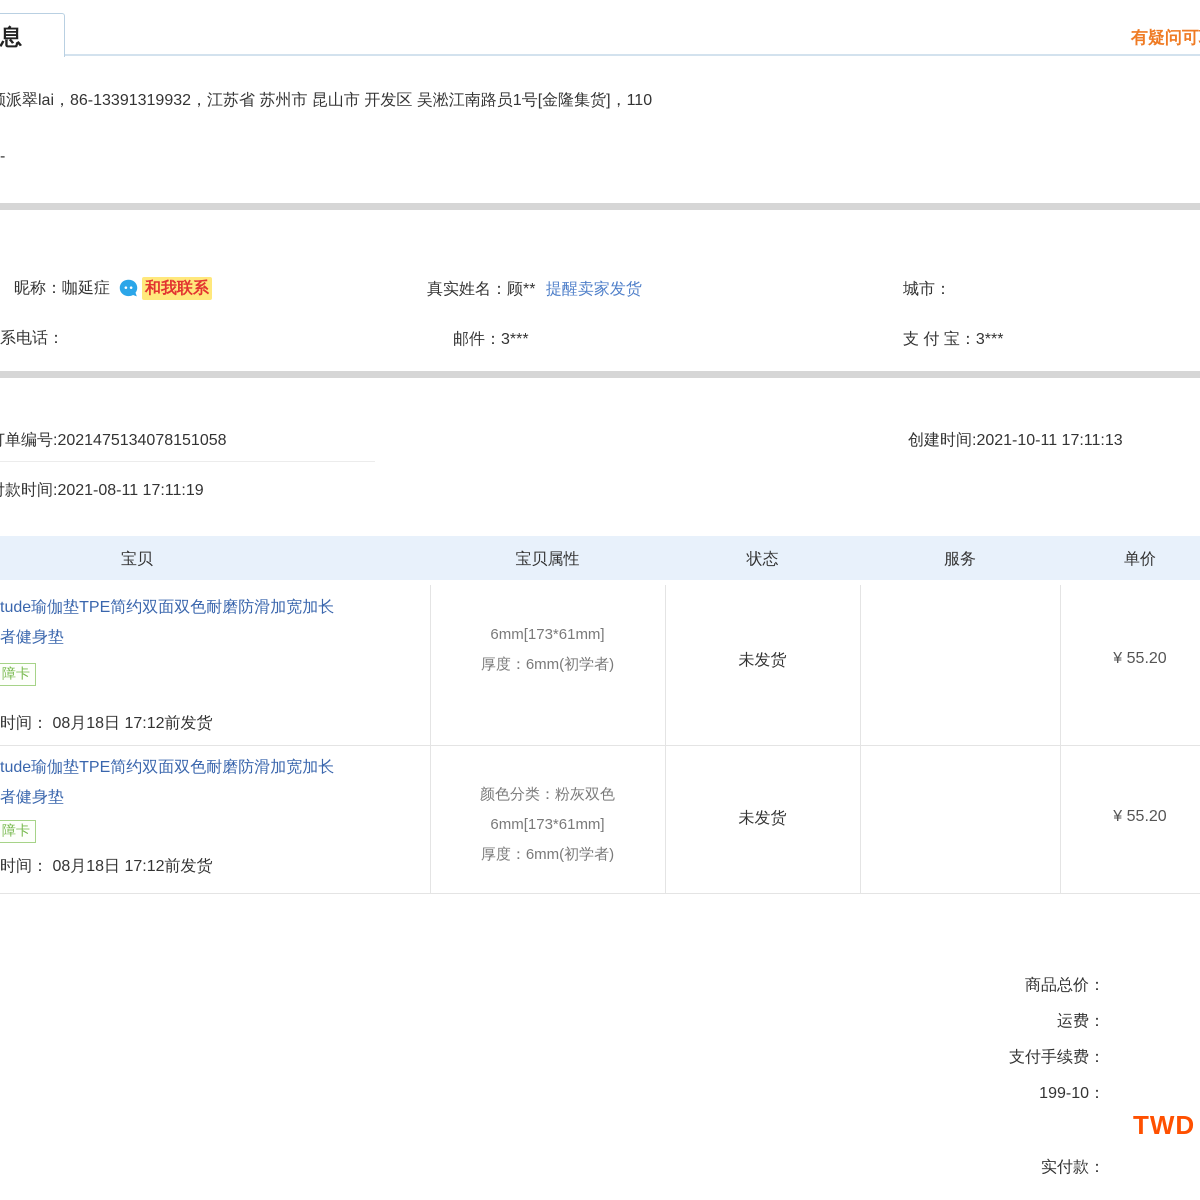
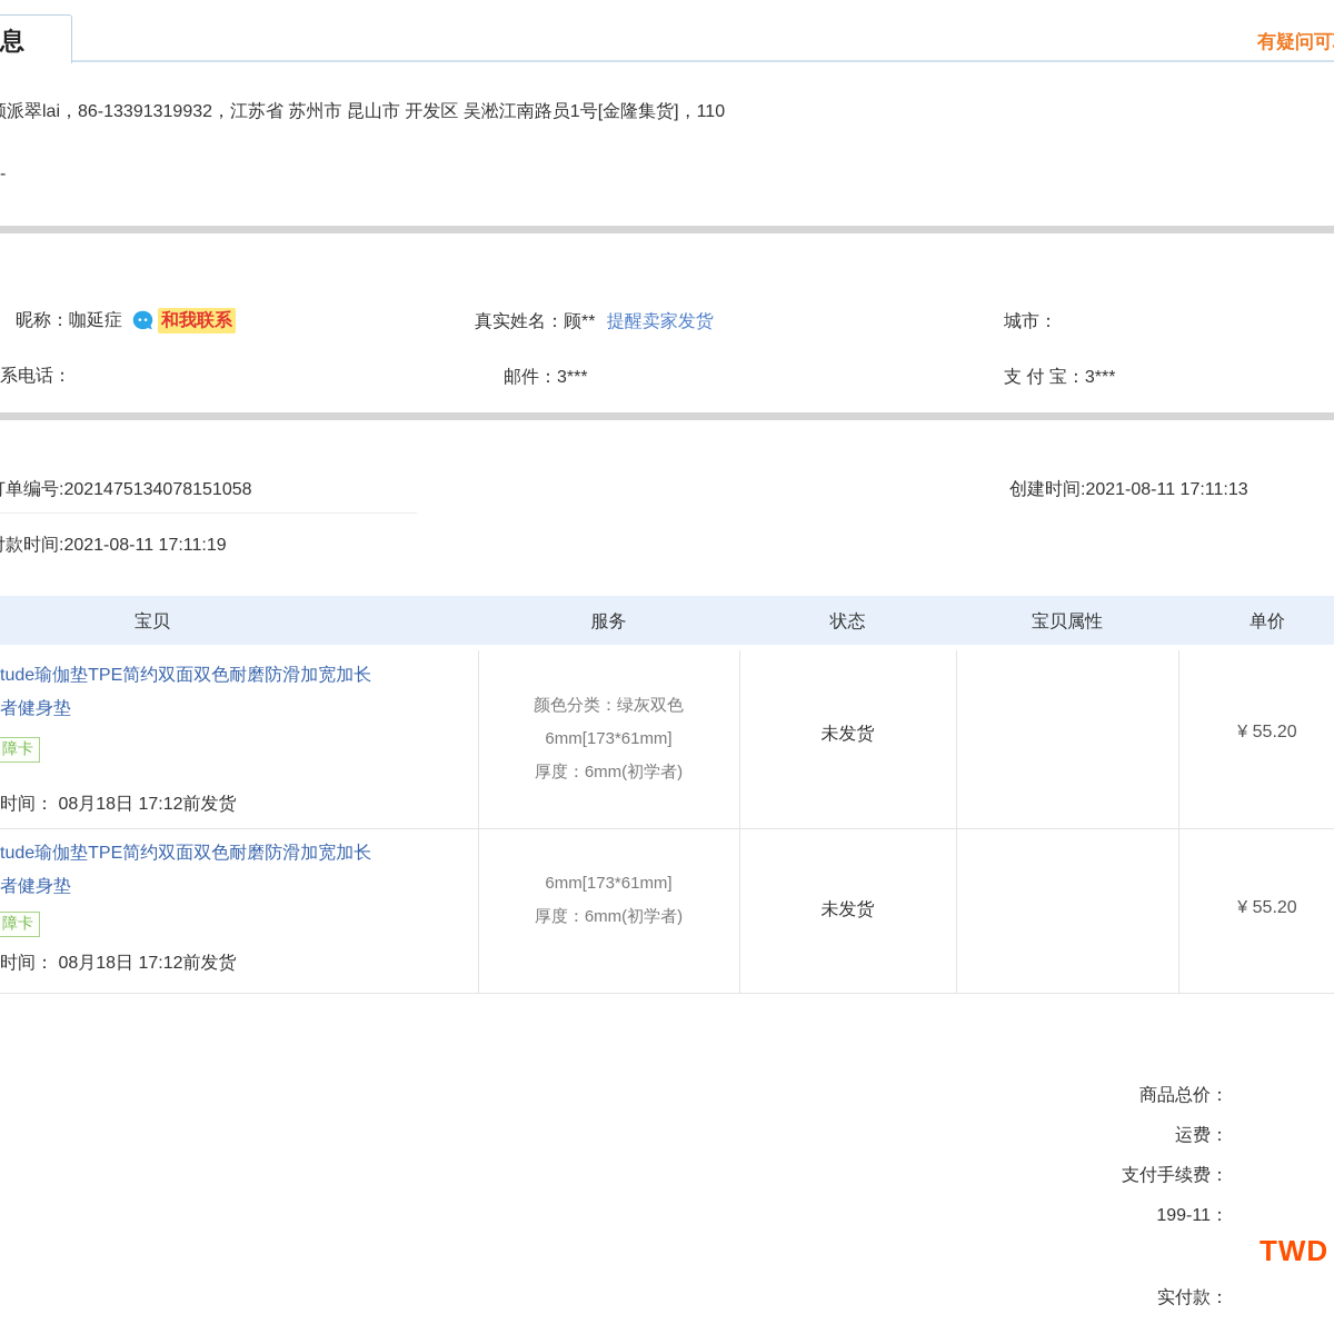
  息
  有疑问可
  派翠lai，86-13391319932，江苏省 苏州市 昆山市 开发区 吴淞江南路员1号[金隆集货]，110
  -
  昵称：
  咖延症
  和我联系
  真实姓名：顾** 提醒卖家发货
  城市：
  系电话：
  邮件：3***
  支 付 宝：3***
  单编号:2021475134078151058
- 创建时间:2021-10-11 17:11:13
+ 创建时间:2021-08-11 17:11:13
  款时间:2021-08-11 17:11:19
  宝贝
- 宝贝属性
+ 服务
  状态
- 服务
+ 宝贝属性
  单价
  tude瑜伽垫TPE简约双面双色耐磨防滑加宽加长
  者健身垫
  障卡
  时间： 08月18日 17:12前发货
+ 颜色分类：绿灰双色
  6mm[173*61mm]
  厚度：6mm(初学者)
  未发货
  ¥ 55.20
  tude瑜伽垫TPE简约双面双色耐磨防滑加宽加长
  者健身垫
  障卡
  时间： 08月18日 17:12前发货
- 颜色分类：粉灰双色
  6mm[173*61mm]
  厚度：6mm(初学者)
  未发货
  ¥ 55.20
  商品总价：
  运费：
  支付手续费：
- 199-10：
+ 199-11：
  TWD
  实付款：
